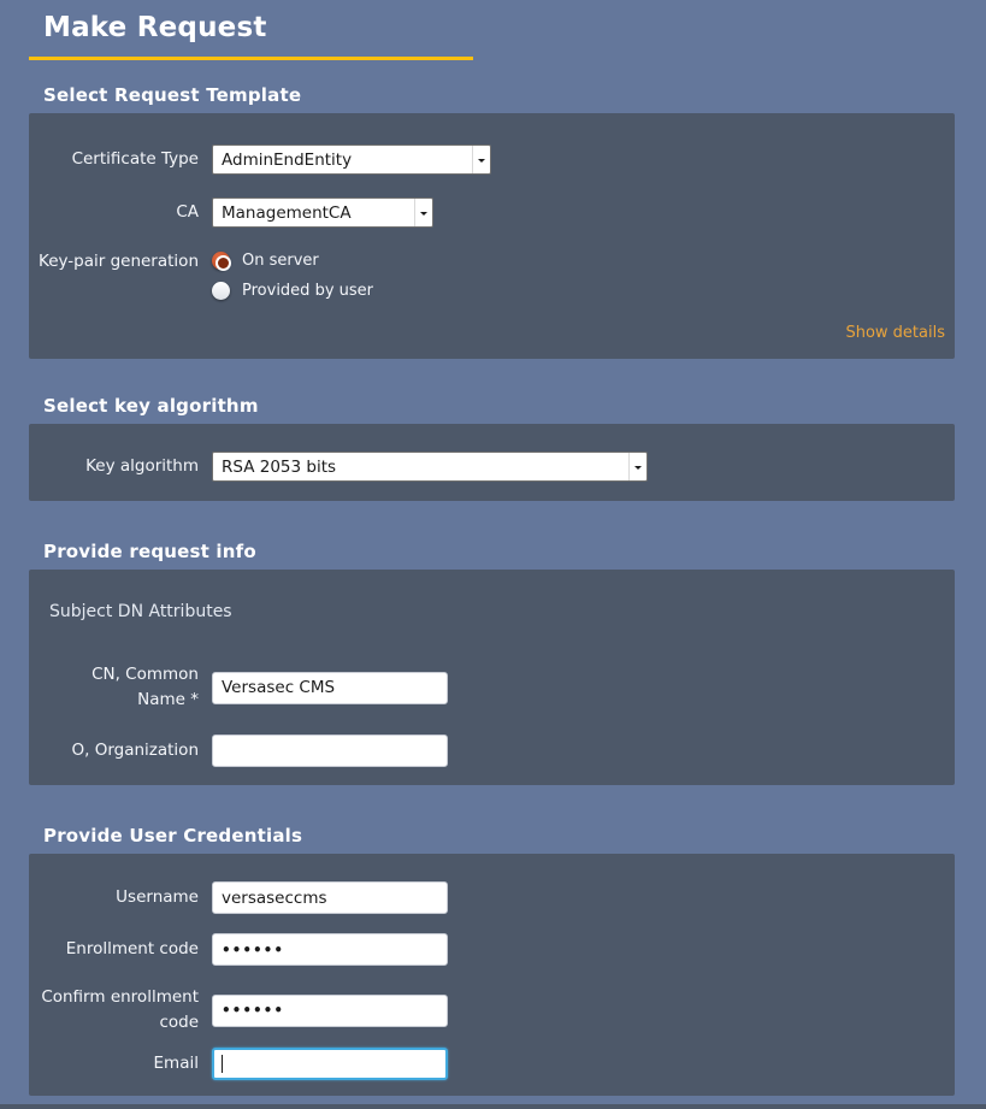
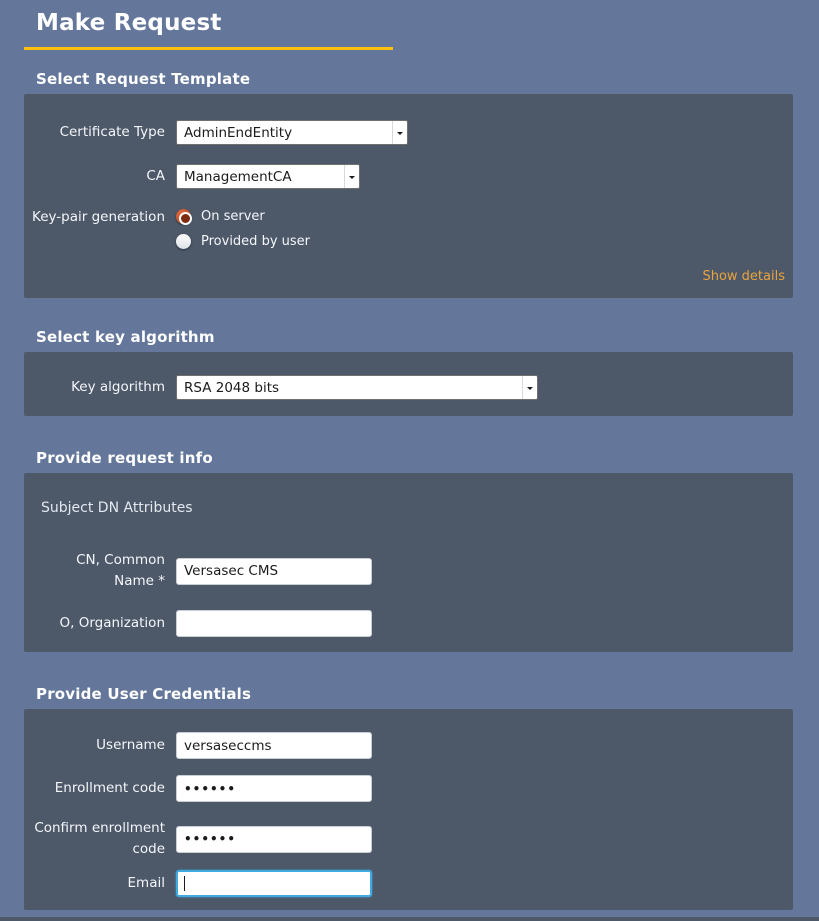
  Make Request
  Select Request Template
  Certificate Type
  AdminEndEntity
  CA
  ManagementCA
  Key-pair generation
  On server
  Provided by user
  Show details
  Select key algorithm
  Key algorithm
- RSA 2053 bits
+ RSA 2048 bits
  Provide request info
  Subject DN Attributes
  CN, Common Name *
  Versasec CMS
  O, Organization
  Provide User Credentials
  Username
  versaseccms
  Enrollment code
  ••••••
  Confirm enrollment code
  ••••••
  Email
